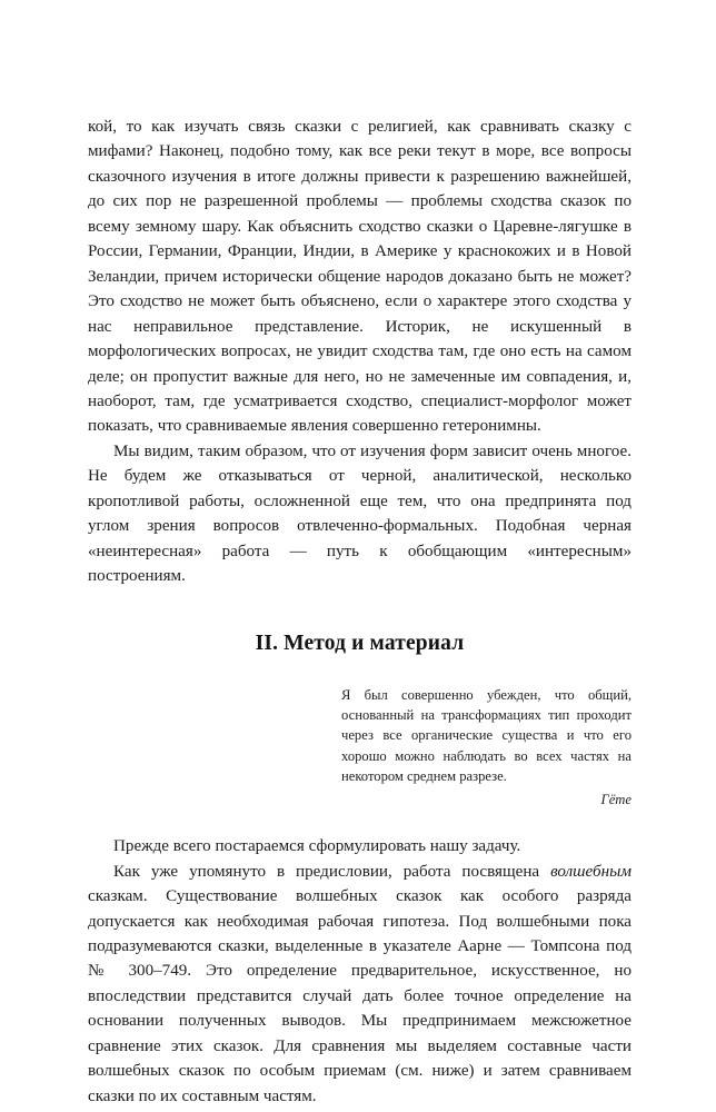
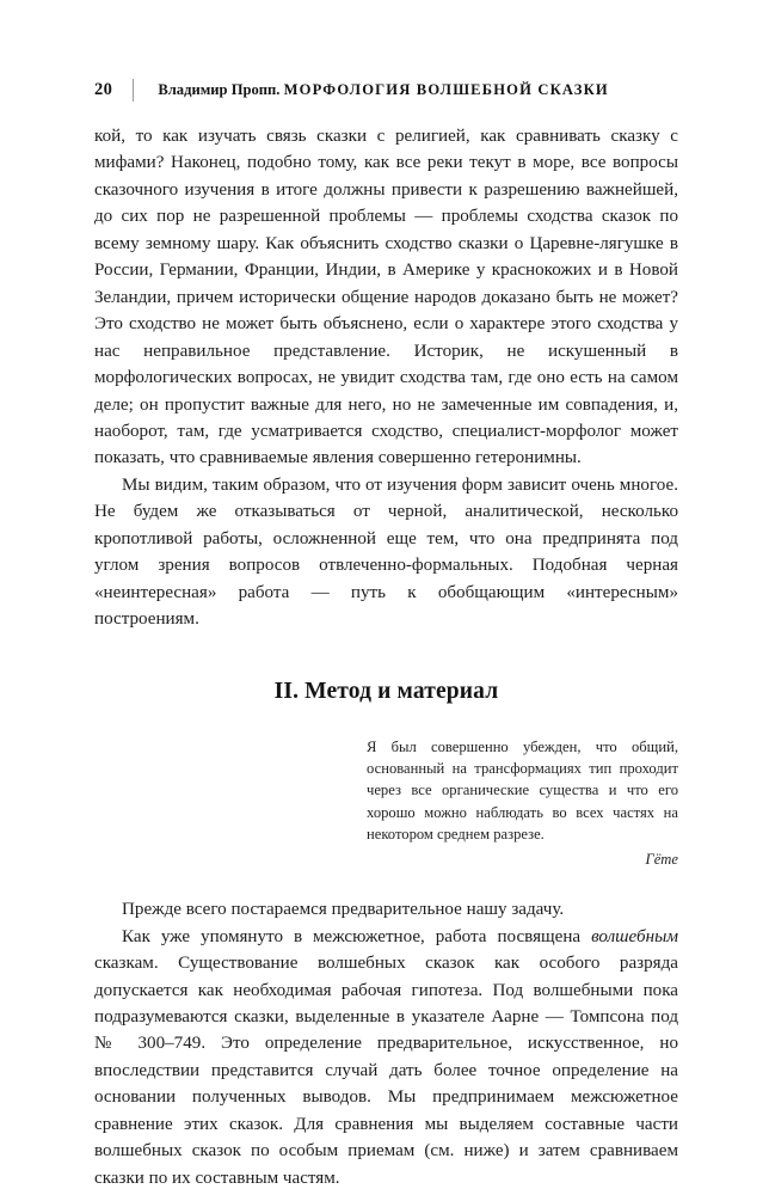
+ 20
+ Владимир Пропп. МОРФОЛОГИЯ ВОЛШЕБНОЙ СКАЗКИ
  кой, то как изучать связь сказки с религией, как сравнивать сказку с мифами? Наконец, подобно тому, как все реки текут в море, все вопросы сказочного изучения в итоге должны привести к разрешению важнейшей, до сих пор не разрешенной проблемы — проблемы сходства сказок по всему земному шару. Как объяснить сходство сказки о Царевне-лягушке в России, Германии, Франции, Индии, в Америке у краснокожих и в Новой Зеландии, причем исторически общение народов доказано быть не может? Это сходство не может быть объяснено, если о характере этого сходства у нас неправильное представление. Историк, не искушенный в морфологических вопросах, не увидит сходства там, где оно есть на самом деле; он пропустит важные для него, но не замеченные им совпадения, и, наоборот, там, где усматривается сходство, специалист-морфолог может показать, что сравниваемые явления совершенно гетеронимны.
  Мы видим, таким образом, что от изучения форм зависит очень многое. Не будем же отказываться от черной, аналитической, несколько кропотливой работы, осложненной еще тем, что она предпринята под углом зрения вопросов отвлеченно-формальных. Подобная черная «неинтересная» работа — путь к обобщающим «интересным» построениям.
  II. Метод и материал
  Я был совершенно убежден, что общий, основанный на трансформациях тип проходит через все органические существа и что его хорошо можно наблюдать во всех частях на некотором среднем разрезе.
  Гёте
- Прежде всего постараемся сформулировать нашу задачу.
+ Прежде всего постараемся предварительное нашу задачу.
- Как уже упомянуто в предисловии, работа посвящена волшебным сказкам. Существование волшебных сказок как особого разряда допускается как необходимая рабочая гипотеза. Под волшебными пока подразумеваются сказки, выделенные в указателе Аарне — Томпсона под № 300–749. Это определение предварительное, искусственное, но впоследствии представится случай дать более точное определение на основании полученных выводов. Мы предпринимаем межсюжетное сравнение этих сказок. Для сравнения мы выделяем составные части волшебных сказок по особым приемам (см. ниже) и затем сравниваем сказки по их составным частям.
+ Как уже упомянуто в межсюжетное, работа посвящена волшебным сказкам. Существование волшебных сказок как особого разряда допускается как необходимая рабочая гипотеза. Под волшебными пока подразумеваются сказки, выделенные в указателе Аарне — Томпсона под № 300–749. Это определение предварительное, искусственное, но впоследствии представится случай дать более точное определение на основании полученных выводов. Мы предпринимаем межсюжетное сравнение этих сказок. Для сравнения мы выделяем составные части волшебных сказок по особым приемам (см. ниже) и затем сравниваем сказки по их составным частям.
